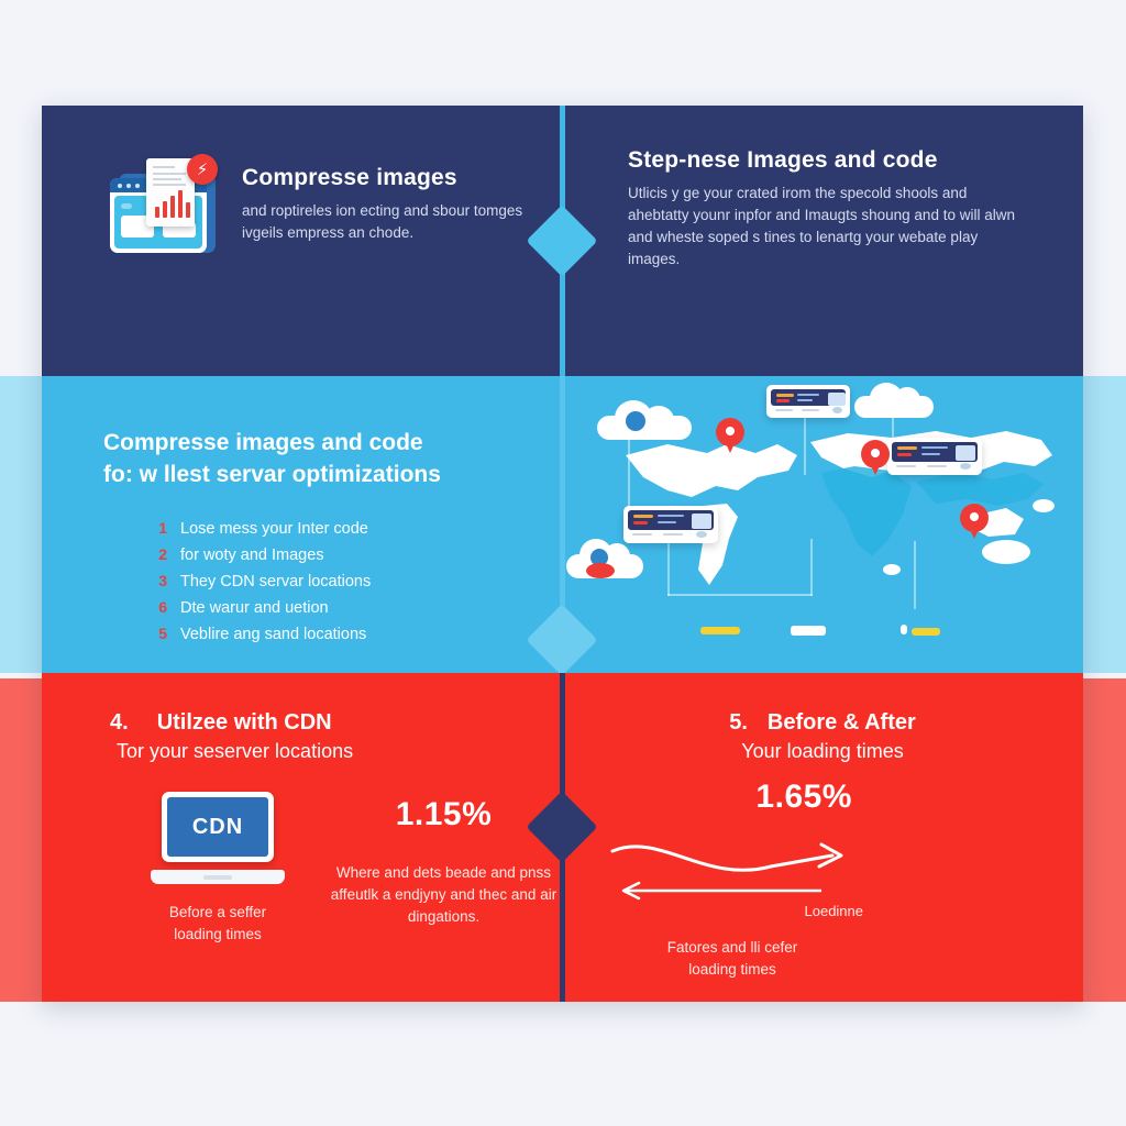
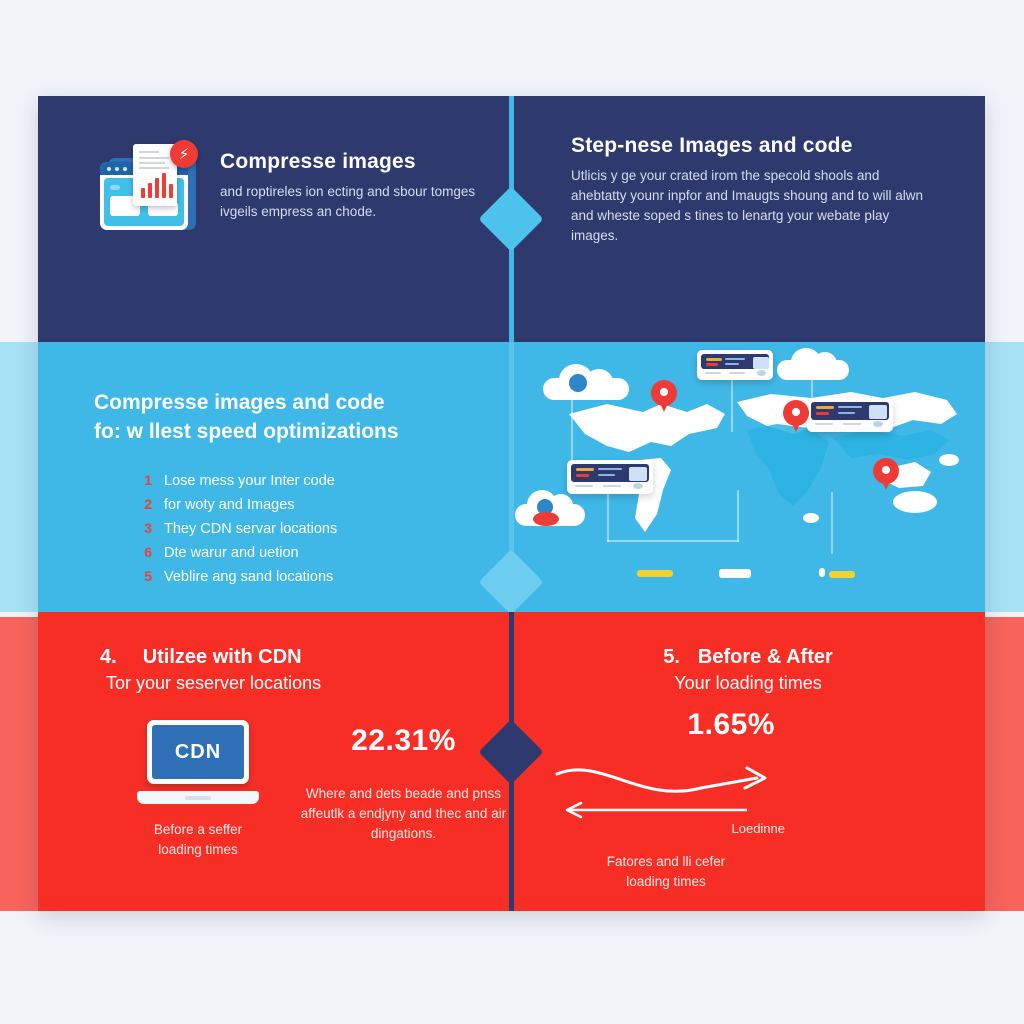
  ⚡
  Compresse images
  and roptireles ion ecting and sbour tomges ivgeils empress an chode.
  Step-nese Images and code
  Utlicis y ge your crated irom the specold shools and ahebtatty younr inpfor and Imaugts shoung and to will alwn and wheste soped s tines to lenartg your webate play images.
  Compresse images and code
- fo: w llest servar optimizations
+ fo: w llest speed optimizations
  1
  Lose mess your Inter code
  2
  for woty and Images
  3
  They CDN servar locations
  6
  Dte warur and uetion
  5
  Veblire ang sand locations
  4.
  Utilzee with CDN
  Tor your seserver locations
  CDN
  Before a seffer
  loading times
- 1.15%
+ 22.31%
  Where and dets beade and pnss affeutlk a endjyny and thec and air dingations.
  5.
  Before & After
  Your loading times
  1.65%
  Loedinne
  Fatores and lli cefer
  loading times
